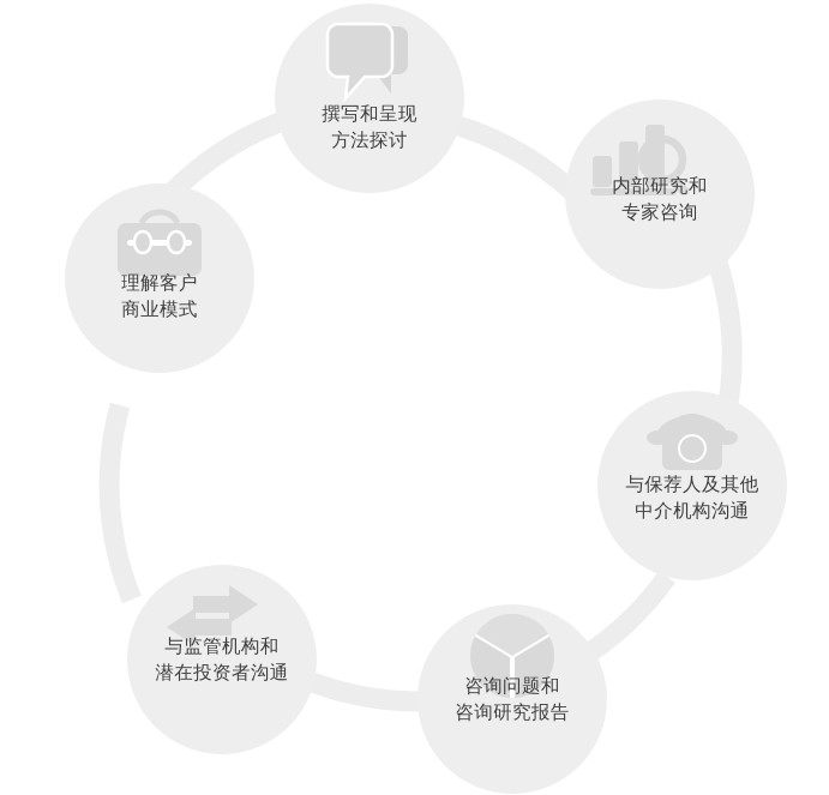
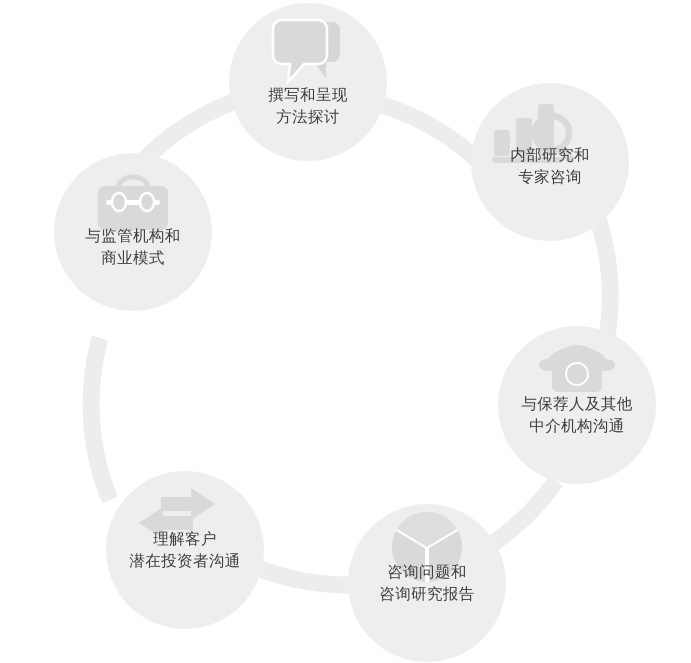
  撰写和呈现
  方法探讨
  内部研究和
  专家咨询
  与保荐人及其他
  中介机构沟通
  咨询问题和
  咨询研究报告
- 与监管机构和
+ 理解客户
  潜在投资者沟通
- 理解客户
+ 与监管机构和
  商业模式
